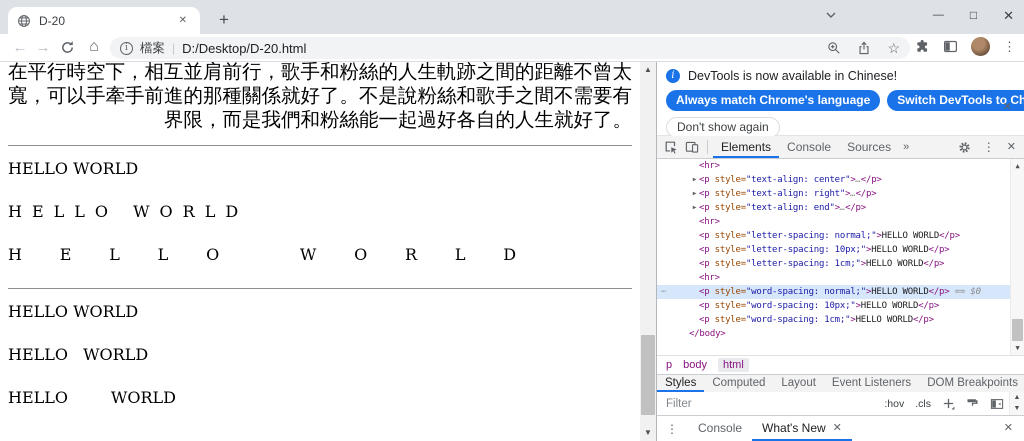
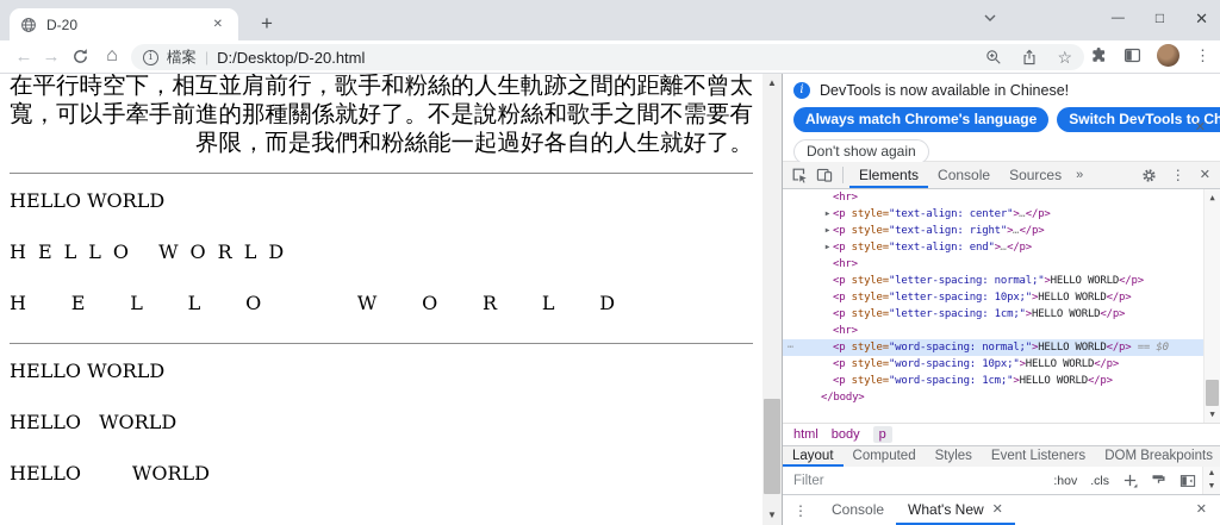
  D-20
  ✕
  +
  —
  □
  ✕
  ←
  →
  ⌂
  i
  檔案
  |
  D:/Desktop/D-20.html
  ☆
  ⋮
  在平行時空下，相互並肩前行，歌手和粉絲的人生軌跡之間的距離不曾太
  寬，可以手牽手前進的那種關係就好了。不是說粉絲和歌手之間不需要有
  界限，而是我們和粉絲能一起過好各自的人生就好了。
  HELLO WORLD
  HELLO WORLD
  HELLO WORLD
  HELLO WORLD
  HELLO WORLD
  HELLO WORLD
  ▲
  ▼
  i
  DevTools is now available in Chinese!
  Always match Chrome's language
  Switch DevTools to Ch
  Don't show again
  ✕
  Elements
  Console
  Sources
  »
  ⋮
  ✕
  <hr>
  <p
  style=
  "text-align: center"
  >
  …
  </p>
  <p
  style=
  "text-align: right"
  >
  …
  </p>
  <p
  style=
  "text-align: end"
  >
  …
  </p>
  <hr>
  <p
  style=
  "letter-spacing: normal;"
  >
  HELLO WORLD
  </p>
  <p
  style=
  "letter-spacing: 10px;"
  >
  HELLO WORLD
  </p>
  <p
  style=
  "letter-spacing: 1cm;"
  >
  HELLO WORLD
  </p>
  <hr>
  ⋯
  <p
  style=
  "word-spacing: normal;"
  >
  HELLO WORLD
  </p>
  == $0
  <p
  style=
  "word-spacing: 10px;"
  >
  HELLO WORLD
  </p>
  <p
  style=
  "word-spacing: 1cm;"
  >
  HELLO WORLD
  </p>
  </body>
  ▲
  ▼
- p
+ html
  body
- html
+ p
- Styles
+ Layout
  Computed
- Layout
+ Styles
  Event Listeners
  DOM Breakpoints
  Filter
  :hov
  .cls
  ⋮
  Console
  What's New
  ✕
  ✕
